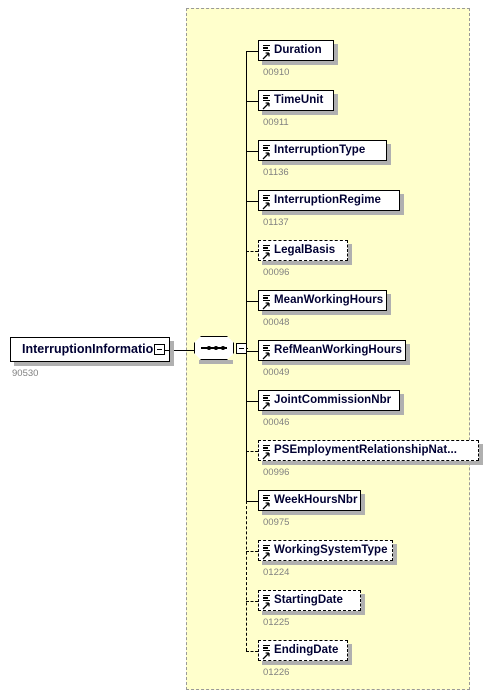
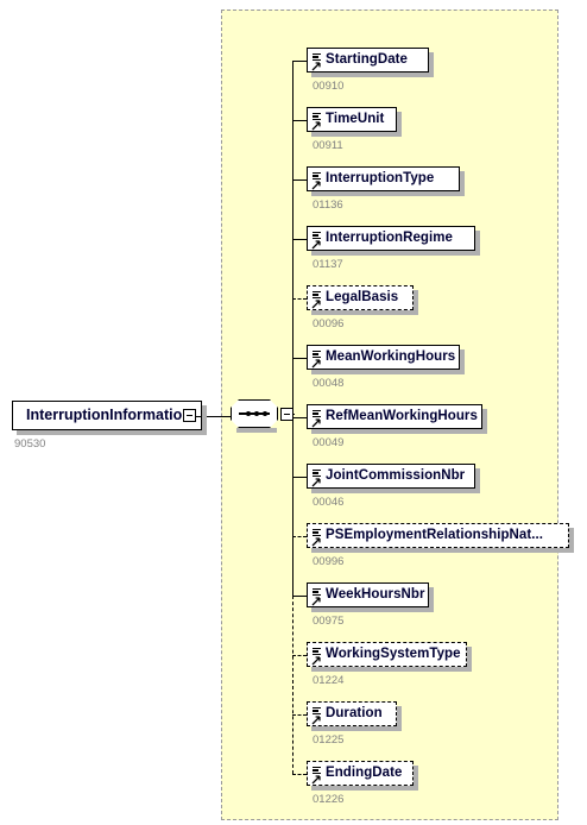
  InterruptionInformatio
  90530
- Duration
+ StartingDate
  00910
  TimeUnit
  00911
  InterruptionType
  01136
  InterruptionRegime
  01137
  LegalBasis
  00096
  MeanWorkingHours
  00048
  RefMeanWorkingHours
  00049
  JointCommissionNbr
  00046
  PSEmploymentRelationshipNat...
  00996
  WeekHoursNbr
  00975
  WorkingSystemType
  01224
- StartingDate
+ Duration
  01225
  EndingDate
  01226
